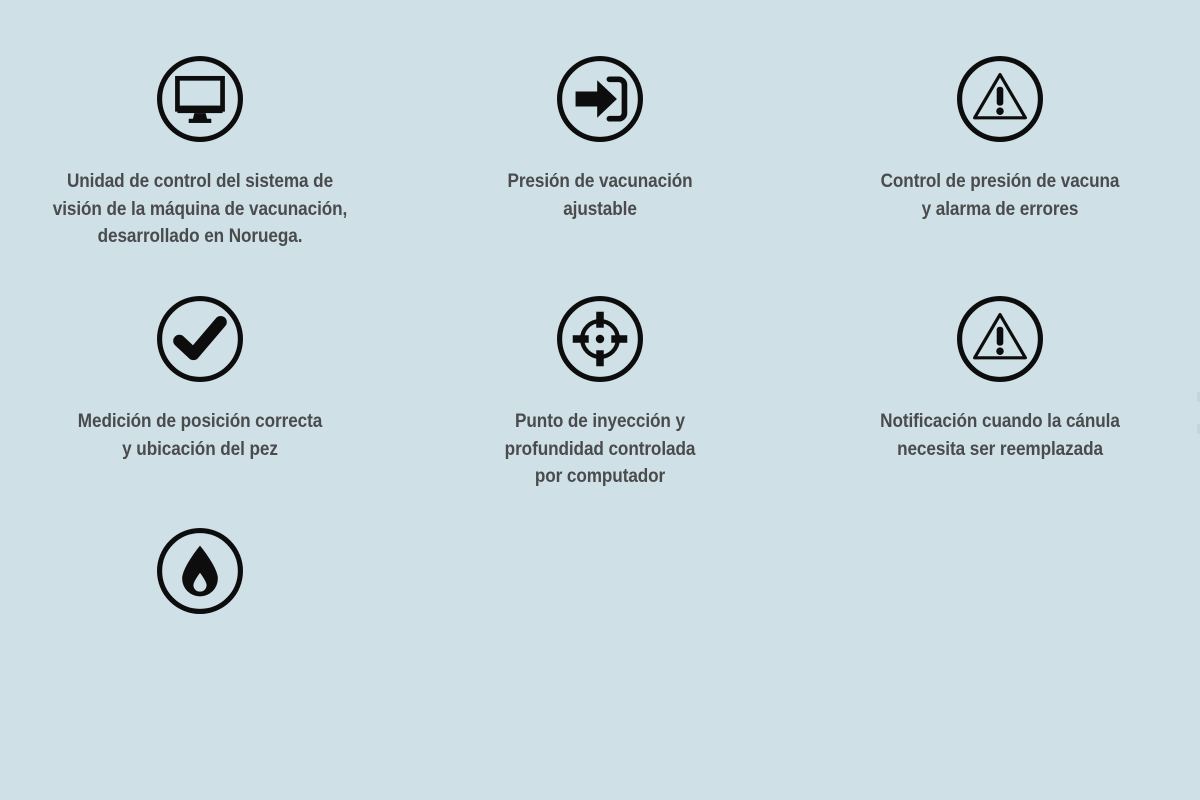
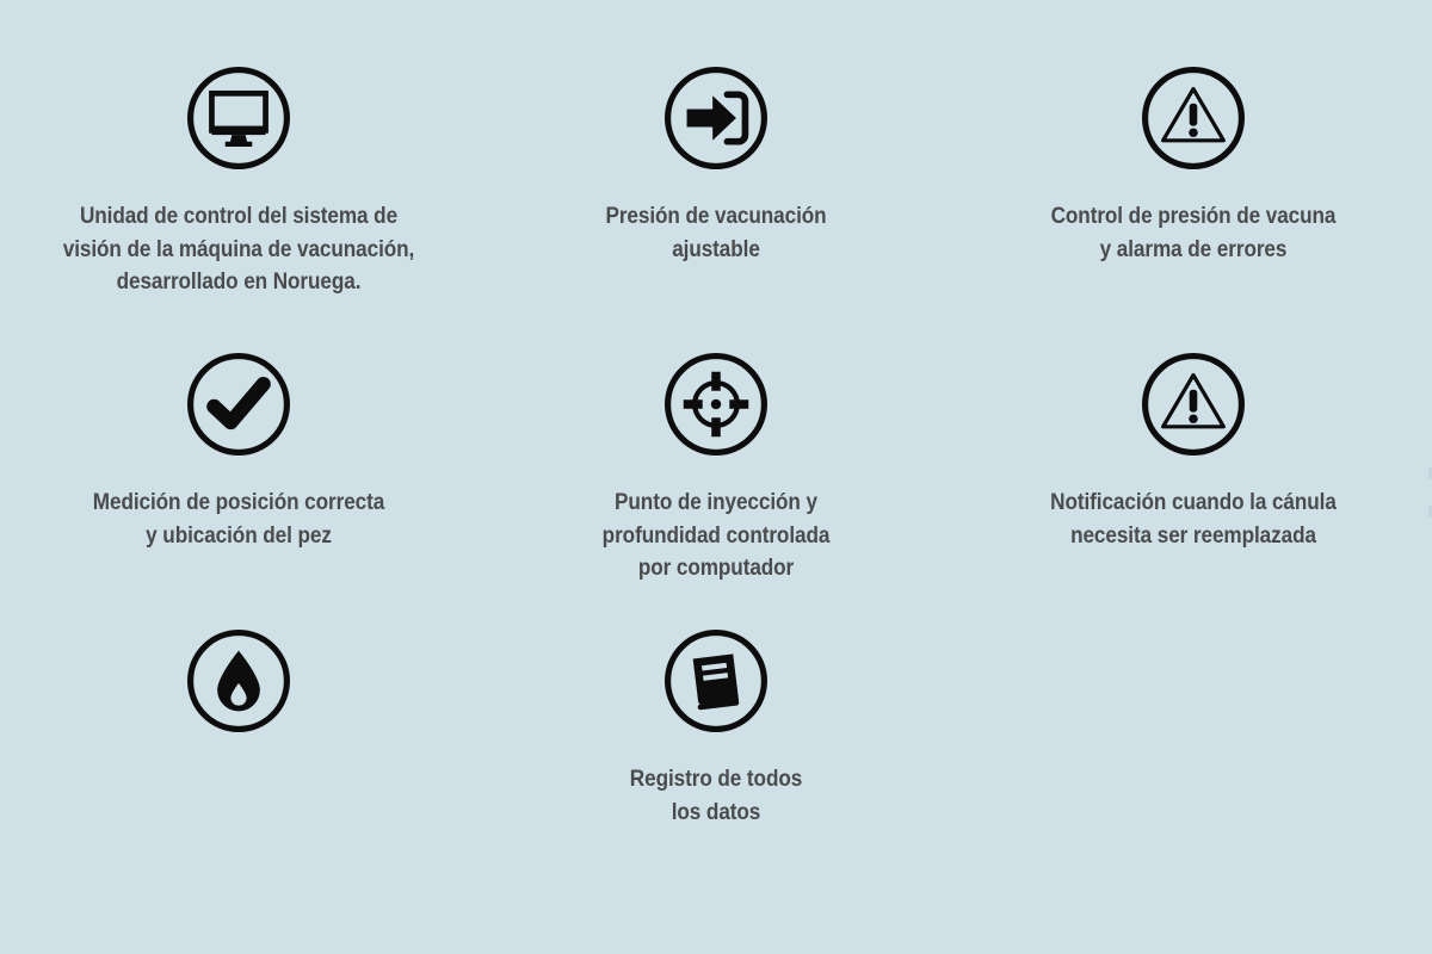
  Unidad de control del sistema de
  visión de la máquina de vacunación,
  desarrollado en Noruega.
  Presión de vacunación
  ajustable
  Control de presión de vacuna
  y alarma de errores
  Medición de posición correcta
  y ubicación del pez
  Punto de inyección y
  profundidad controlada
  por computador
  Notificación cuando la cánula
  necesita ser reemplazada
+ Registro de todos
+ los datos
